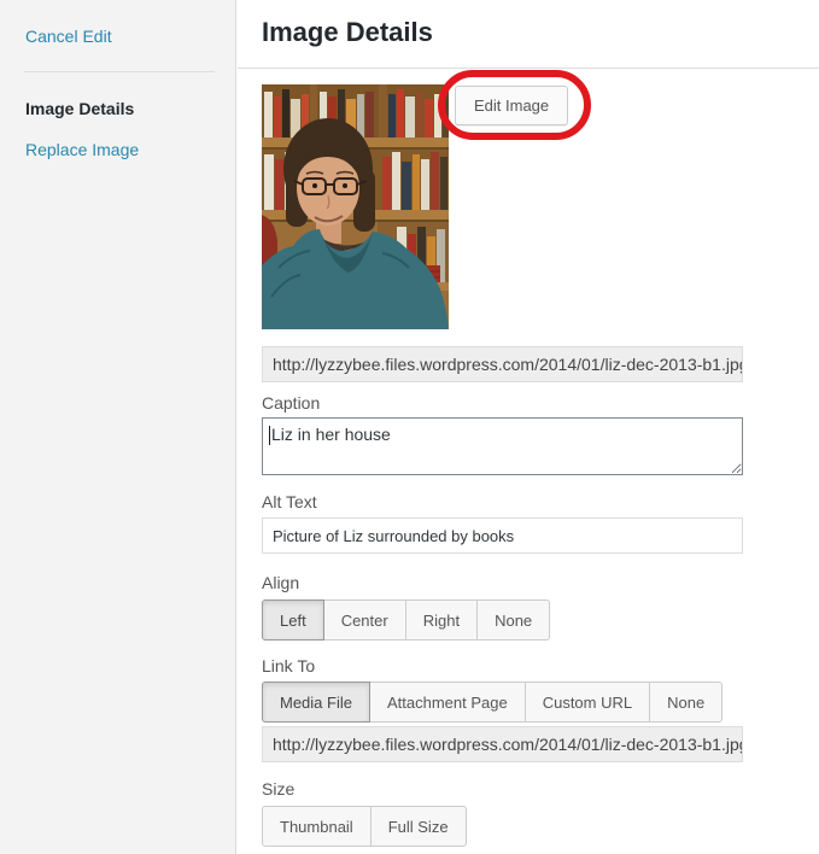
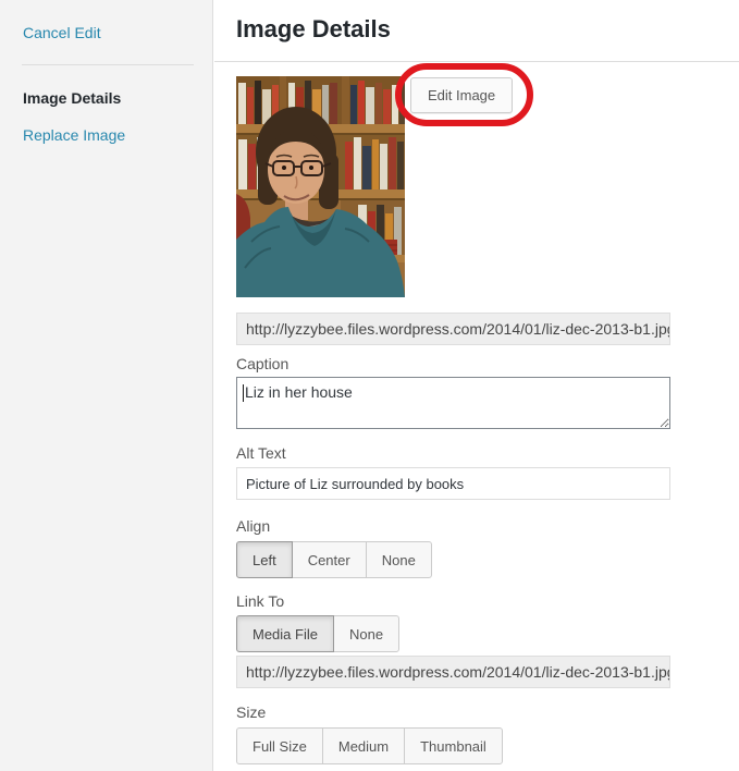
  Cancel Edit
  Image Details
  Replace Image
  Image Details
  Edit Image
  http://lyzzybee.files.wordpress.com/2014/01/liz-dec-2013-b1.jp
  Caption
  Liz in her house
  Alt Text
  Picture of Liz surrounded by books
  Align
  Left
  Center
- Right
  None
  Link To
  Media File
- Attachment Page
- Custom URL
  None
  http://lyzzybee.files.wordpress.com/2014/01/liz-dec-2013-b1.jp
  Size
- Thumbnail
+ Full Size
+ Medium
- Full Size
+ Thumbnail
